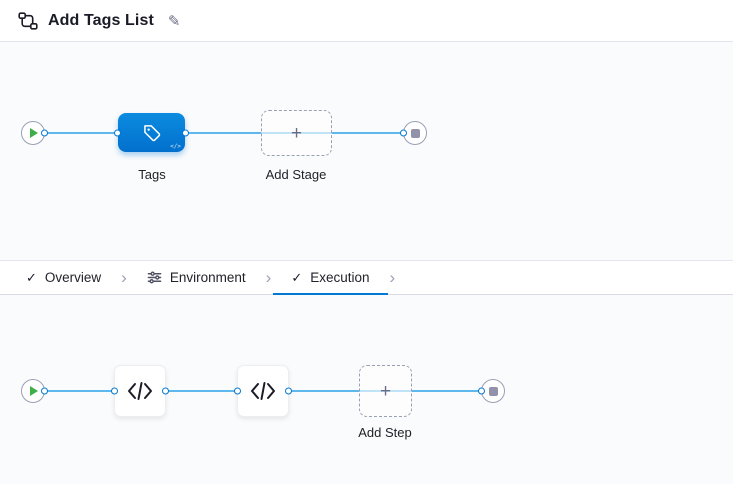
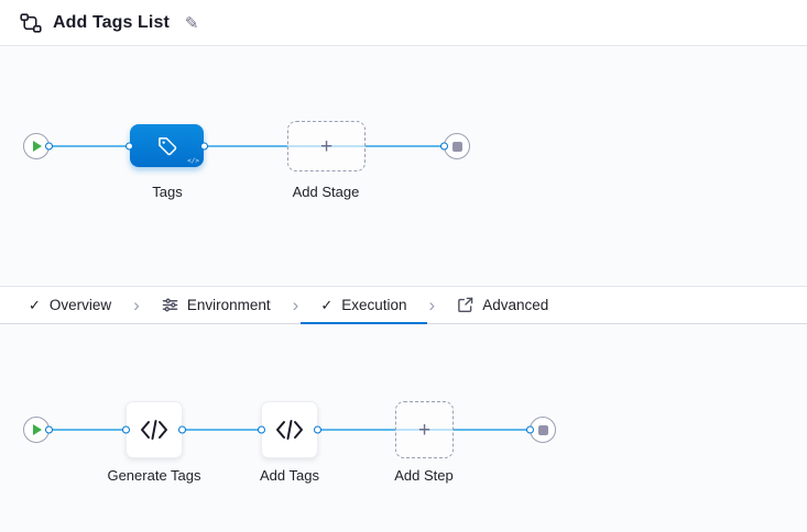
  Add Tags List
  ✎
  Tags
  +
  Add Stage
  ✓
  Overview
  ›
  Environment
  ›
  ✓
  Execution
  ›
+ Advanced
+ Generate Tags
+ Add Tags
  +
  Add Step
